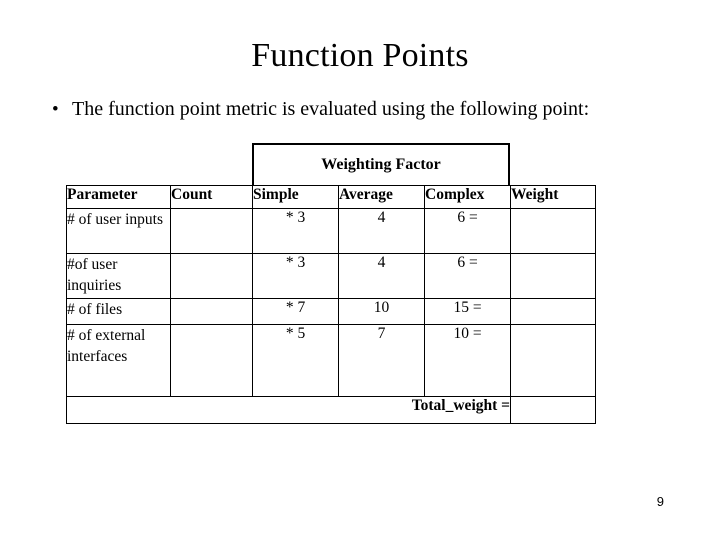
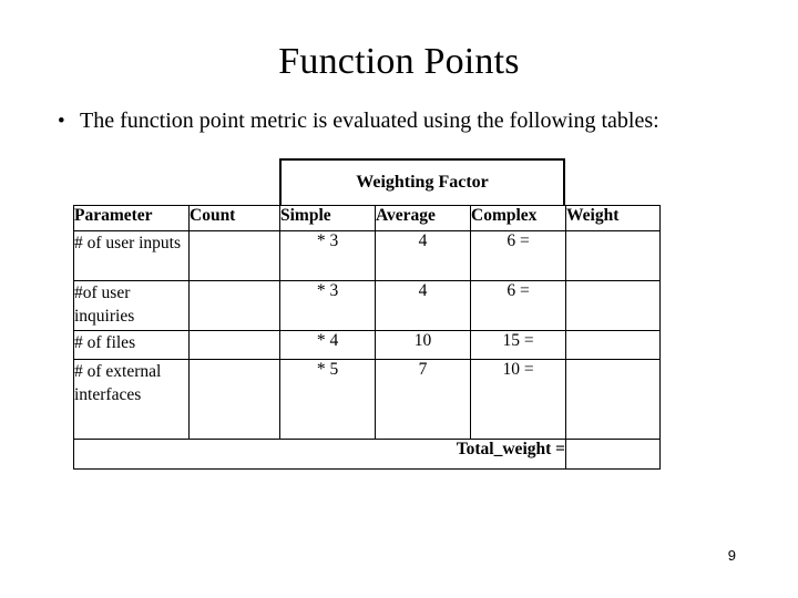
  Function Points
  •
- The function point metric is evaluated using the following point:
+ The function point metric is evaluated using the following tables:
  Weighting Factor
  Parameter	Count	Simple	Average	Complex	Weight
  # of user inputs		* 3	4	6 =
  #of user inquiries		* 3	4	6 =
- # of files		* 7	10	15 =
+ # of files		* 4	10	15 =
  # of external interfaces		* 5	7	10 =
  Total_weight =
  9
